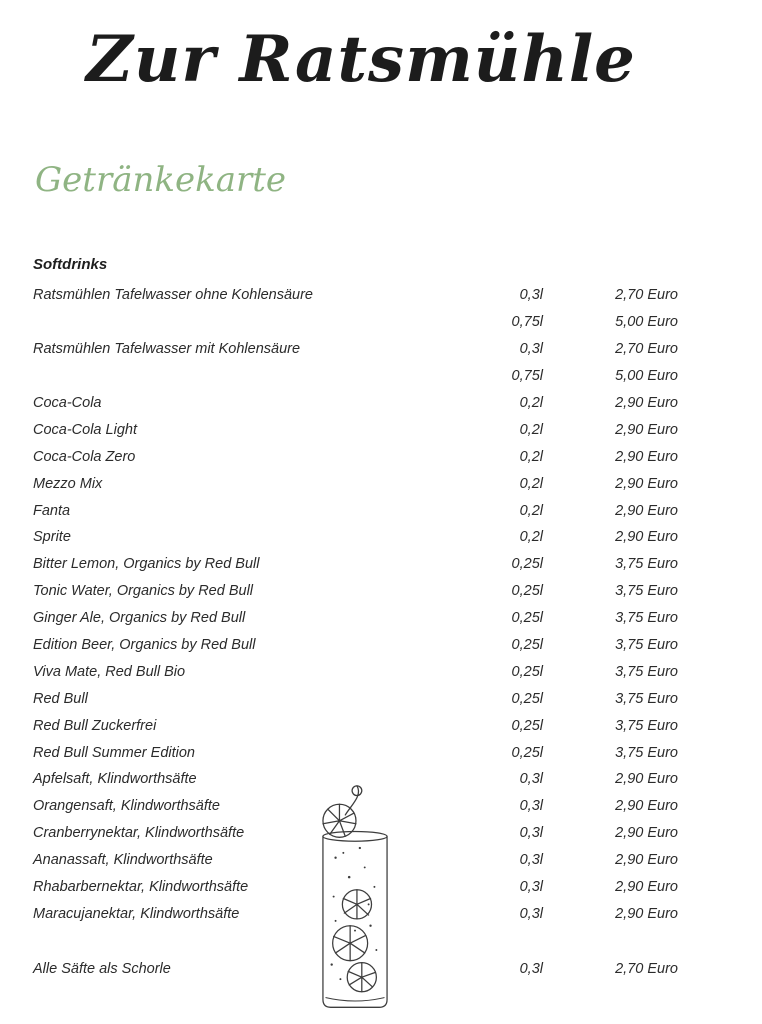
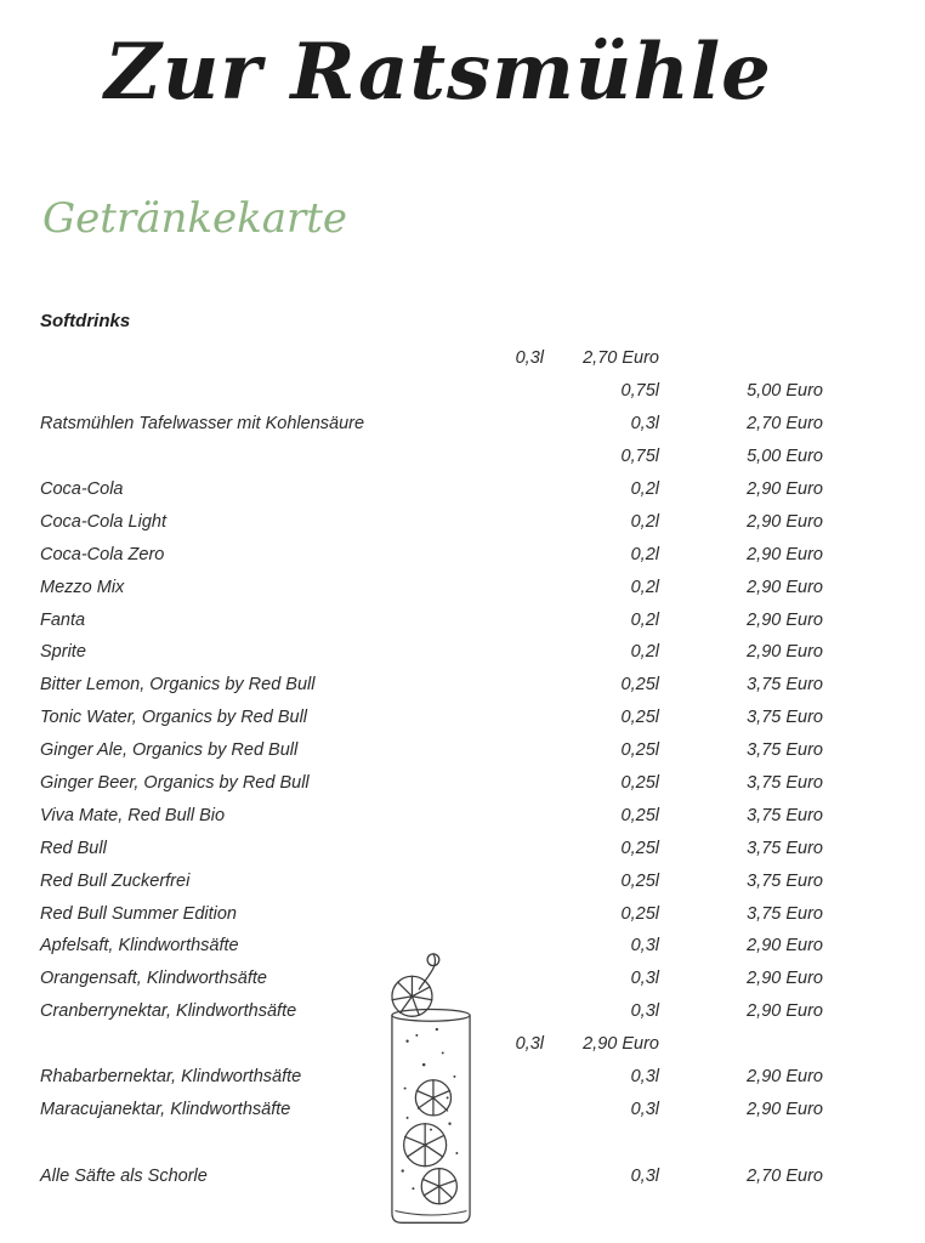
  Zur Ratsmühle
  Getränkekarte
  Softdrinks
- Ratsmühlen Tafelwasser ohne Kohlensäure
  0,3l
  2,70 Euro
  0,75l
  5,00 Euro
  Ratsmühlen Tafelwasser mit Kohlensäure
  0,3l
  2,70 Euro
  0,75l
  5,00 Euro
  Coca-Cola
  0,2l
  2,90 Euro
  Coca-Cola Light
  0,2l
  2,90 Euro
  Coca-Cola Zero
  0,2l
  2,90 Euro
  Mezzo Mix
  0,2l
  2,90 Euro
  Fanta
  0,2l
  2,90 Euro
  Sprite
  0,2l
  2,90 Euro
  Bitter Lemon, Organics by Red Bull
  0,25l
  3,75 Euro
  Tonic Water, Organics by Red Bull
  0,25l
  3,75 Euro
  Ginger Ale, Organics by Red Bull
  0,25l
  3,75 Euro
- Edition Beer, Organics by Red Bull
+ Ginger Beer, Organics by Red Bull
  0,25l
  3,75 Euro
  Viva Mate, Red Bull Bio
  0,25l
  3,75 Euro
  Red Bull
  0,25l
  3,75 Euro
  Red Bull Zuckerfrei
  0,25l
  3,75 Euro
  Red Bull Summer Edition
  0,25l
  3,75 Euro
  Apfelsaft, Klindworthsäfte
  0,3l
  2,90 Euro
  Orangensaft, Klindworthsäfte
  0,3l
  2,90 Euro
  Cranberrynektar, Klindworthsäfte
  0,3l
  2,90 Euro
- Ananassaft, Klindworthsäfte
  0,3l
  2,90 Euro
  Rhabarbernektar, Klindworthsäfte
  0,3l
  2,90 Euro
  Maracujanektar, Klindworthsäfte
  0,3l
  2,90 Euro
  Alle Säfte als Schorle
  0,3l
  2,70 Euro
